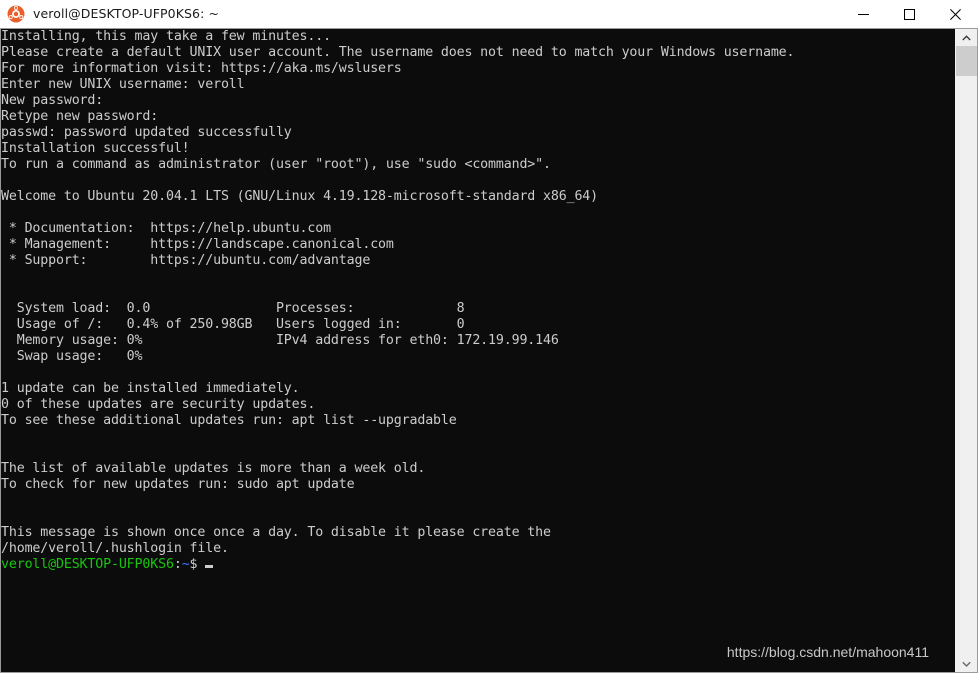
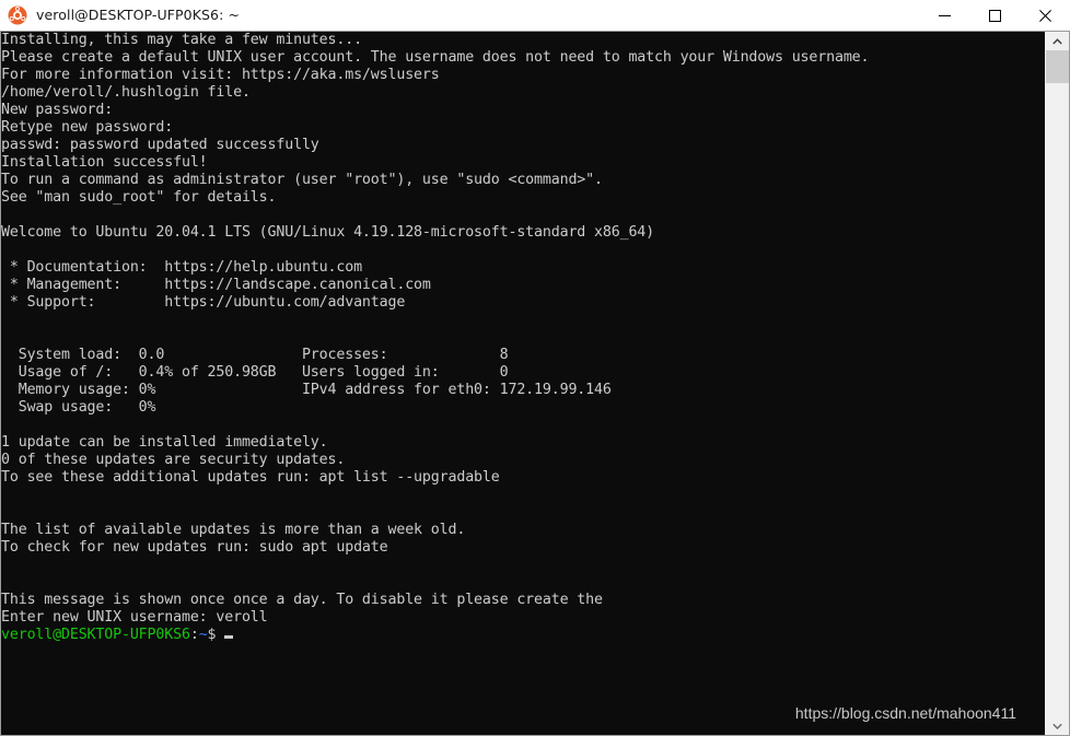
  veroll@DESKTOP-UFP0KS6: ~
  Installing, this may take a few minutes...
  Please create a default UNIX user account. The username does not need to match your Windows username.
  For more information visit: https://aka.ms/wslusers
- Enter new UNIX username: veroll
+ /home/veroll/.hushlogin file.
  New password:
  Retype new password:
  passwd: password updated successfully
  Installation successful!
  To run a command as administrator (user "root"), use "sudo <command>".
+ See "man sudo_root" for details.
  Welcome to Ubuntu 20.04.1 LTS (GNU/Linux 4.19.128-microsoft-standard x86_64)
  * Documentation: https://help.ubuntu.com
  * Management: https://landscape.canonical.com
  * Support: https://ubuntu.com/advantage
  System load: 0.0 Processes: 8
  Usage of /: 0.4% of 250.98GB Users logged in: 0
  Memory usage: 0% IPv4 address for eth0: 172.19.99.146
  Swap usage: 0%
  1 update can be installed immediately.
  0 of these updates are security updates.
  To see these additional updates run: apt list --upgradable
  The list of available updates is more than a week old.
  To check for new updates run: sudo apt update
  This message is shown once once a day. To disable it please create the
- /home/veroll/.hushlogin file.
+ Enter new UNIX username: veroll
  veroll@DESKTOP-UFP0KS6:~$
  https://blog.csdn.net/mahoon411
